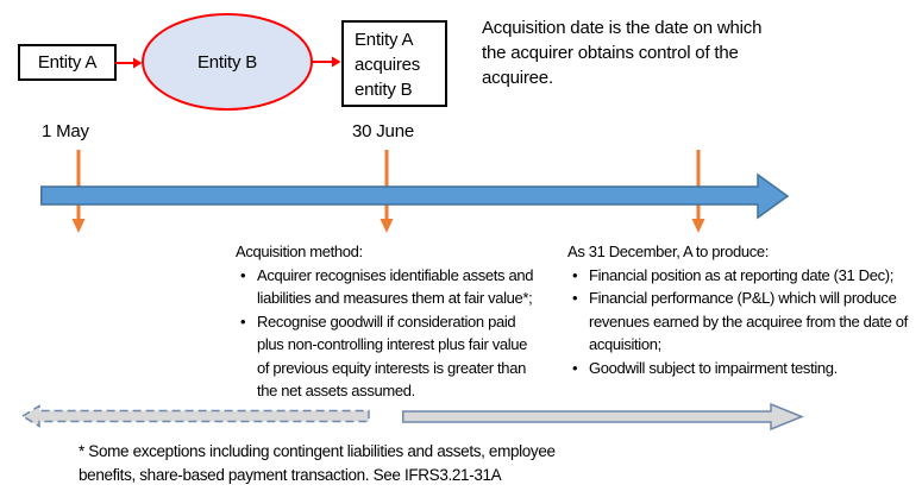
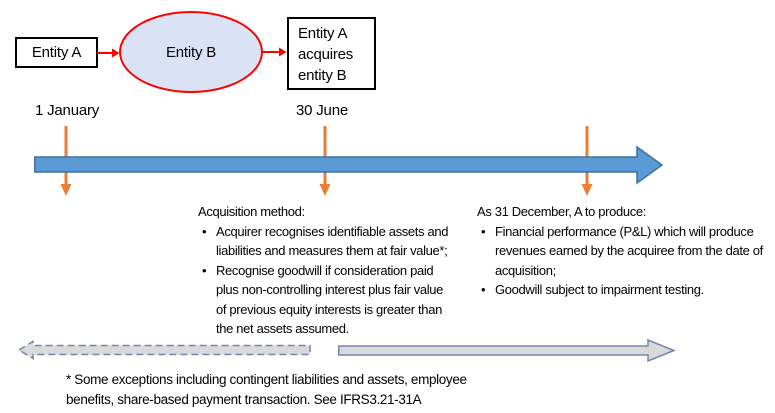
  Entity A
  Entity B
  Entity A acquires entity B
- Acquisition date is the date on which the acquirer obtains control of the acquiree.
- 1 May
+ 1 January
  30 June
  Acquisition method:
  Acquirer recognises identifiable assets and liabilities and measures them at fair value*;
  Recognise goodwill if consideration paid plus non-controlling interest plus fair value of previous equity interests is greater than the net assets assumed.
  As 31 December, A to produce:
- Financial position as at reporting date (31 Dec);
  Financial performance (P&L) which will produce revenues earned by the acquiree from the date of acquisition;
  Goodwill subject to impairment testing.
  * Some exceptions including contingent liabilities and assets, employee benefits, share-based payment transaction. See IFRS3.21-31A
